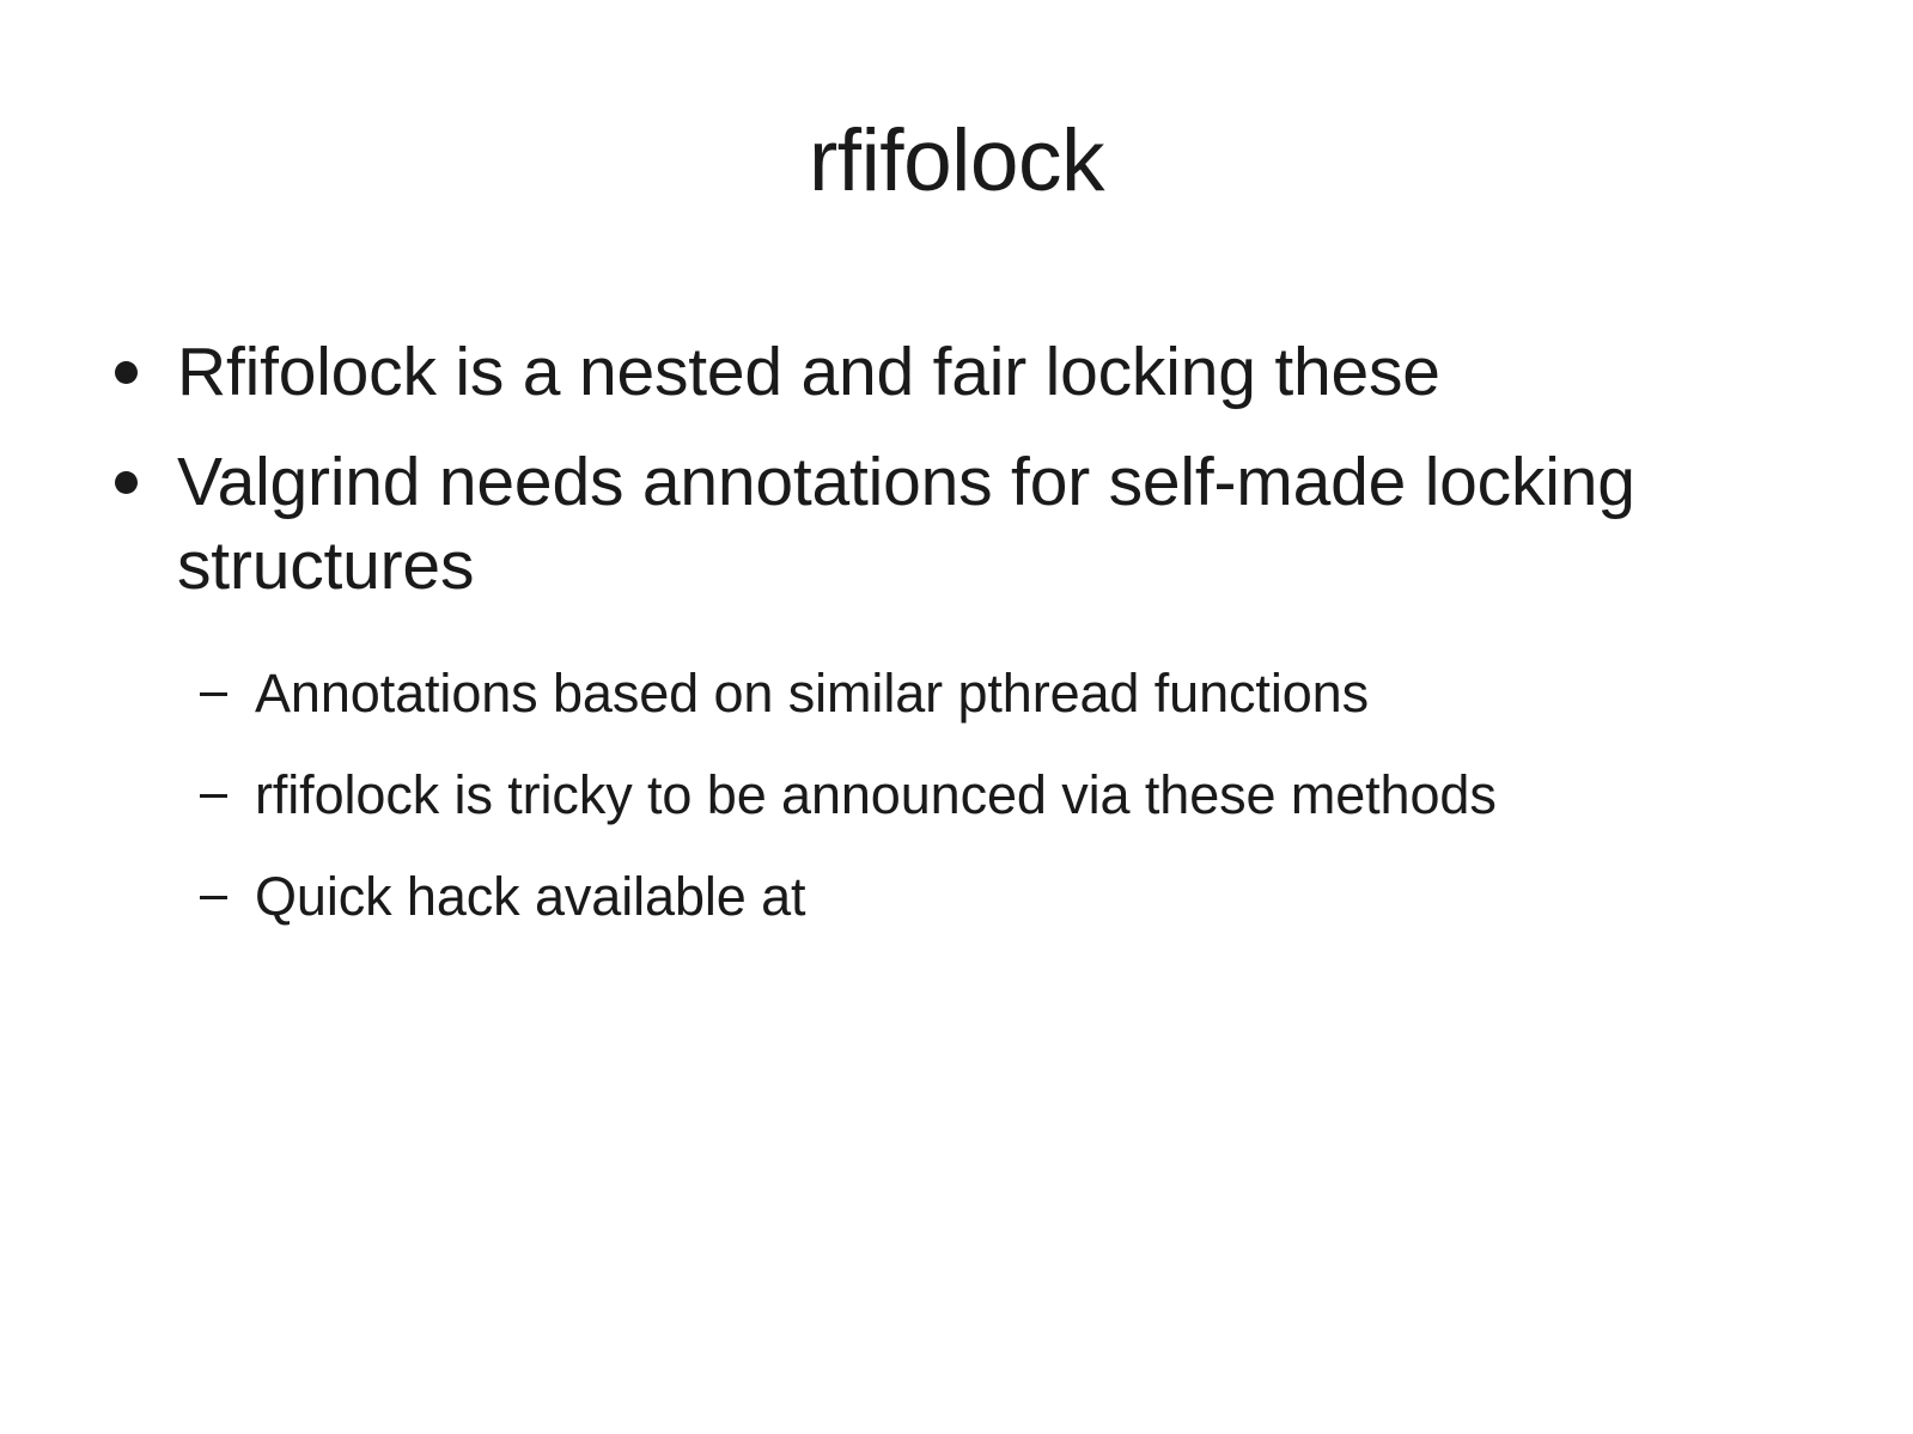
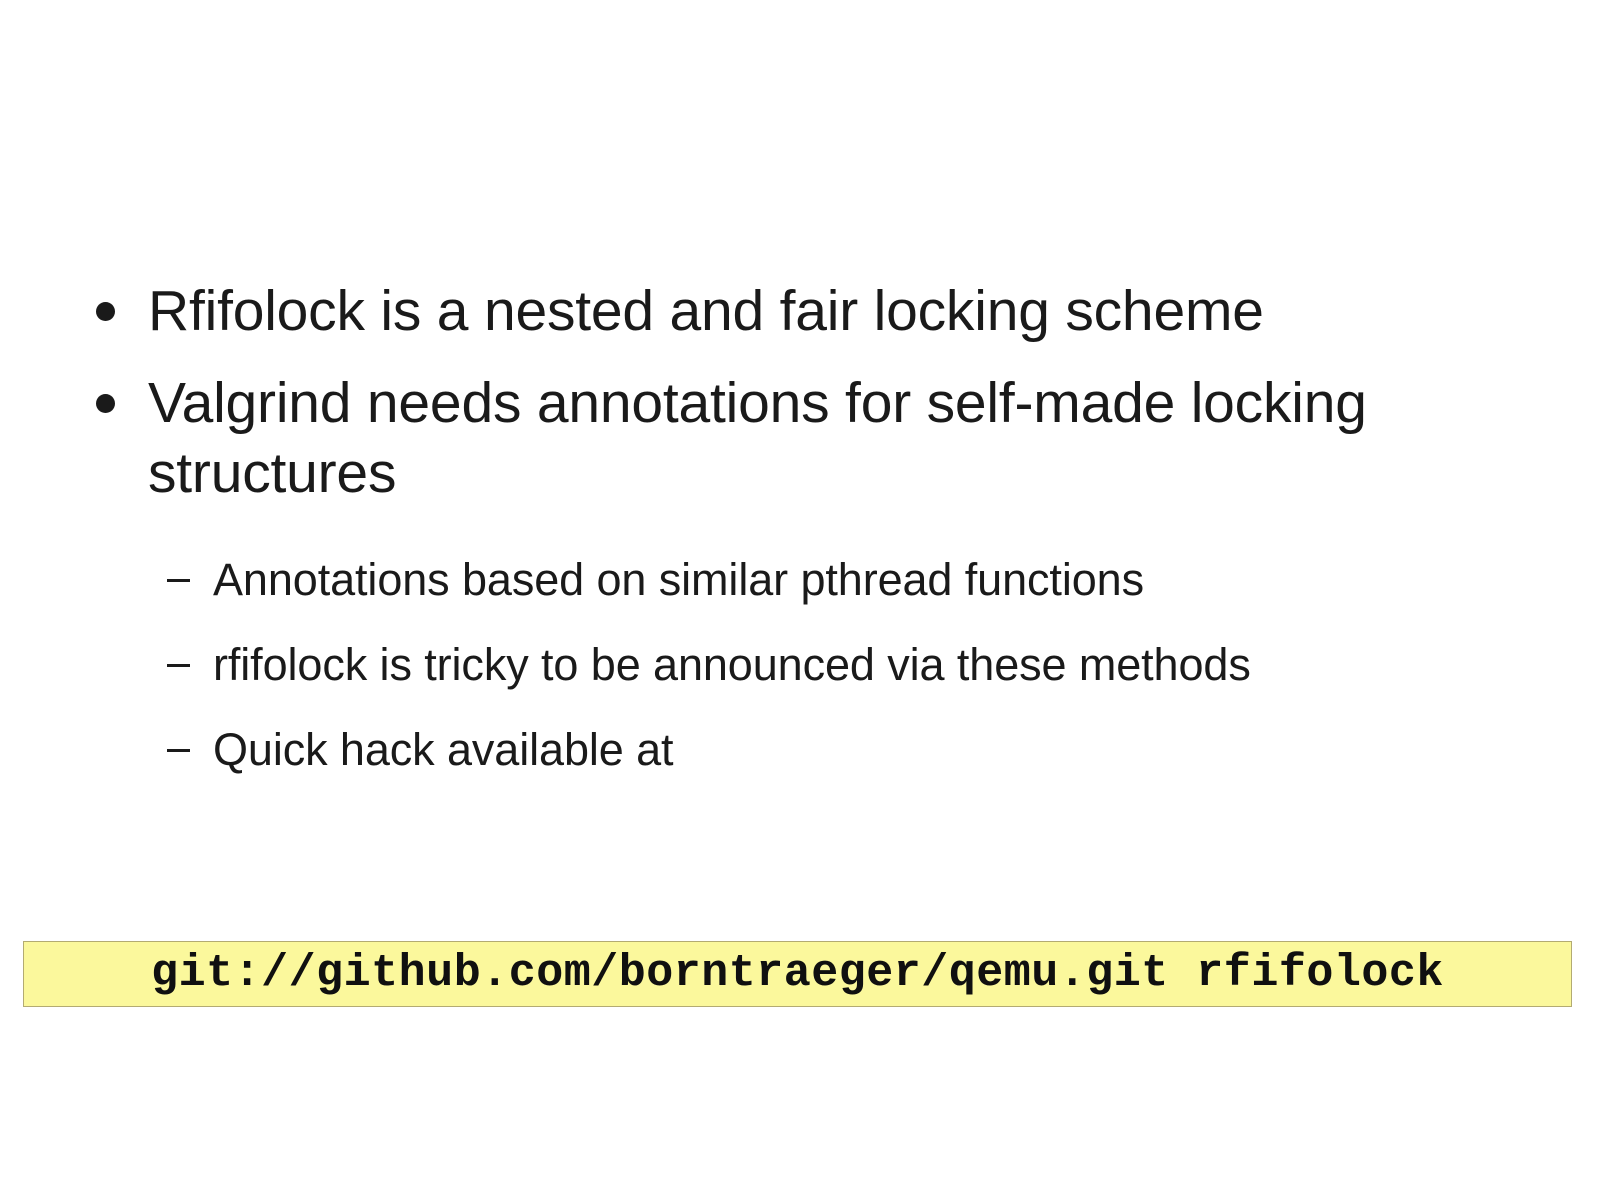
- rfifolock
- Rfifolock is a nested and fair locking these
+ Rfifolock is a nested and fair locking scheme
  Valgrind needs annotations for self-made locking structures
  Annotations based on similar pthread functions
  rfifolock is tricky to be announced via these methods
  Quick hack available at
+ git://github.com/borntraeger/qemu.git rfifolock
